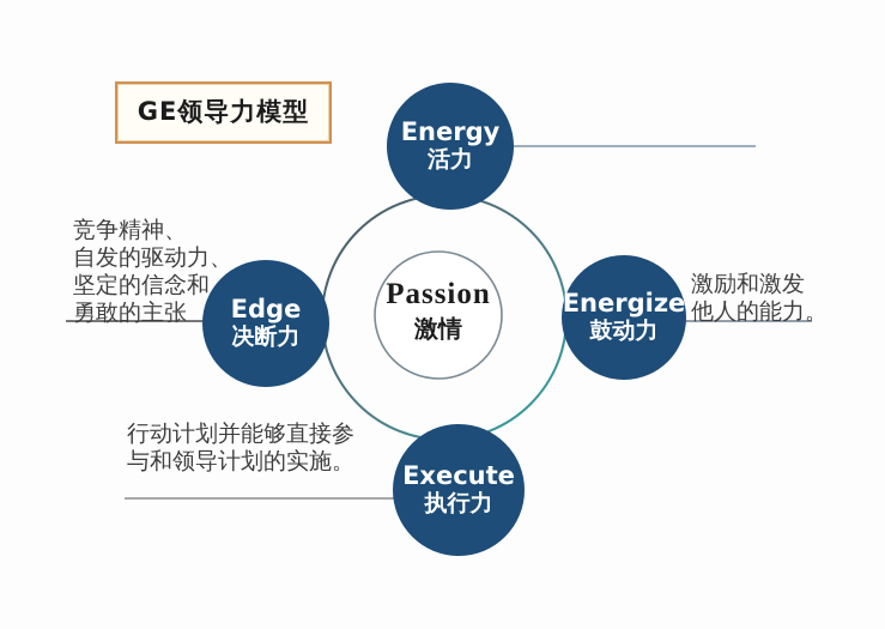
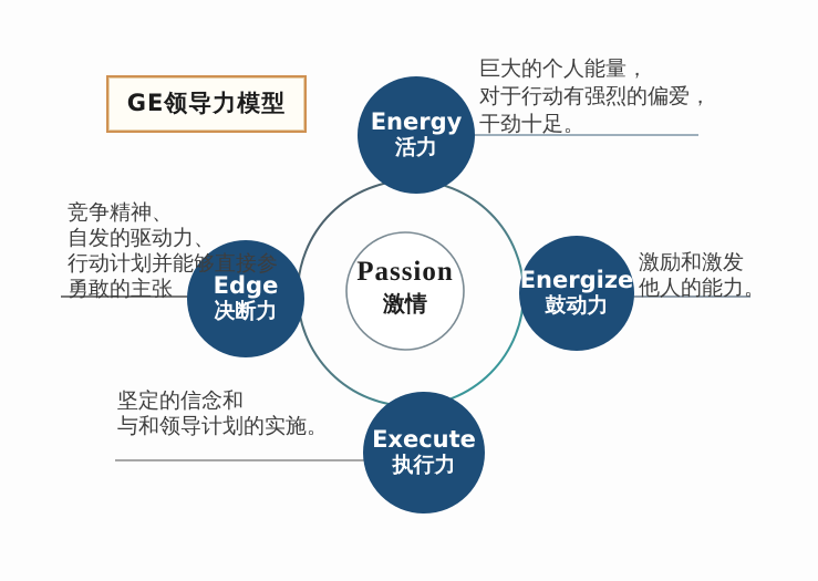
  GE领导力模型
  Energy
  活力
  Edge
  决断力
  Energize
  鼓动力
  Execute
  执行力
  Passion
  激情
+ 巨大的个人能量，
+ 对于行动有强烈的偏爱，
+ 干劲十足。
  竞争精神、
  自发的驱动力、
- 坚定的信念和
+ 行动计划并能够直接参
  勇敢的主张
  激励和激发
  他人的能力。
- 行动计划并能够直接参
+ 坚定的信念和
  与和领导计划的实施。
